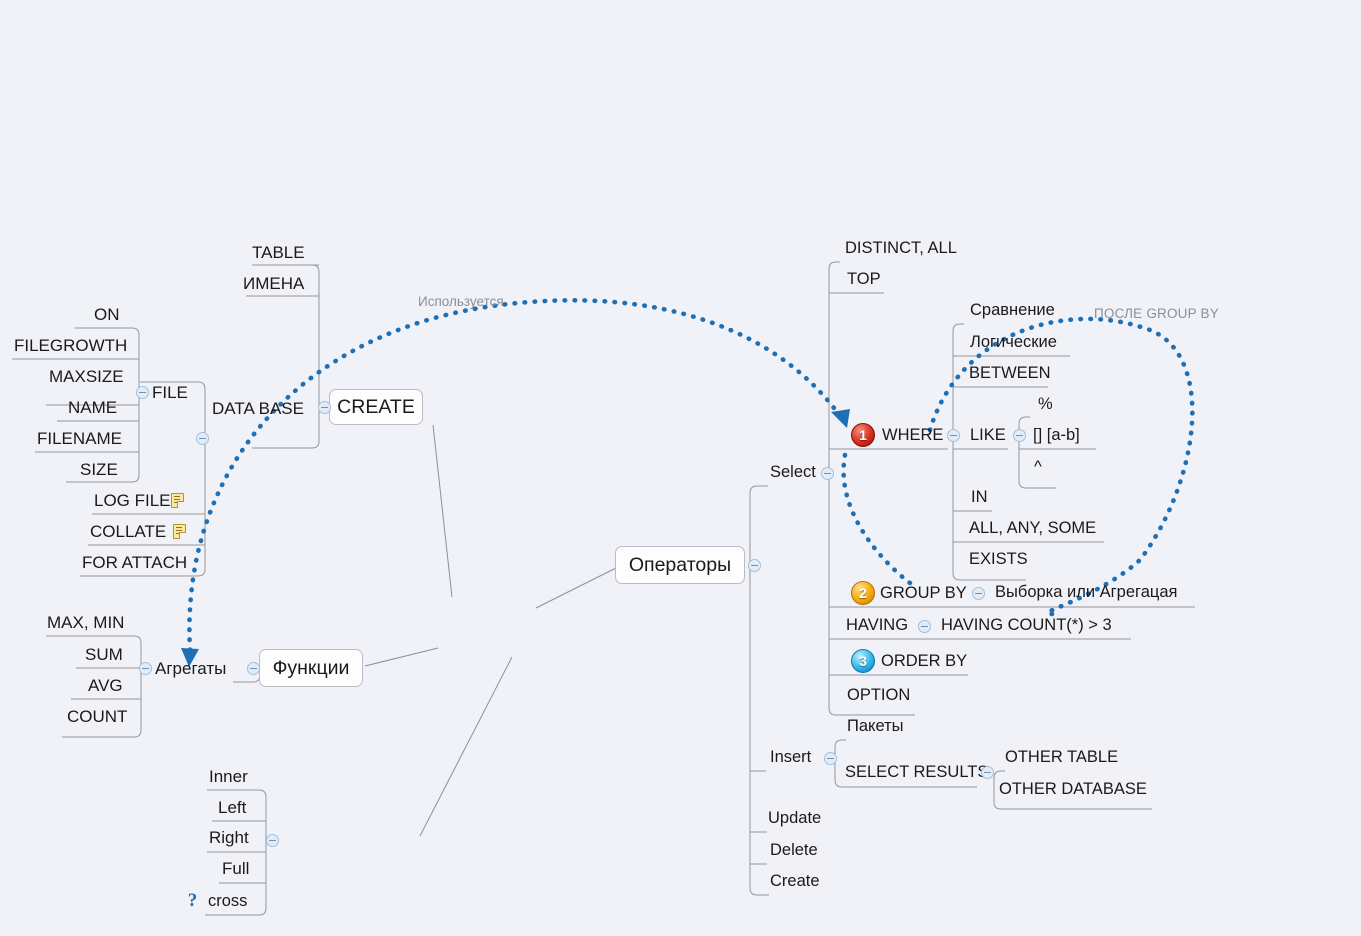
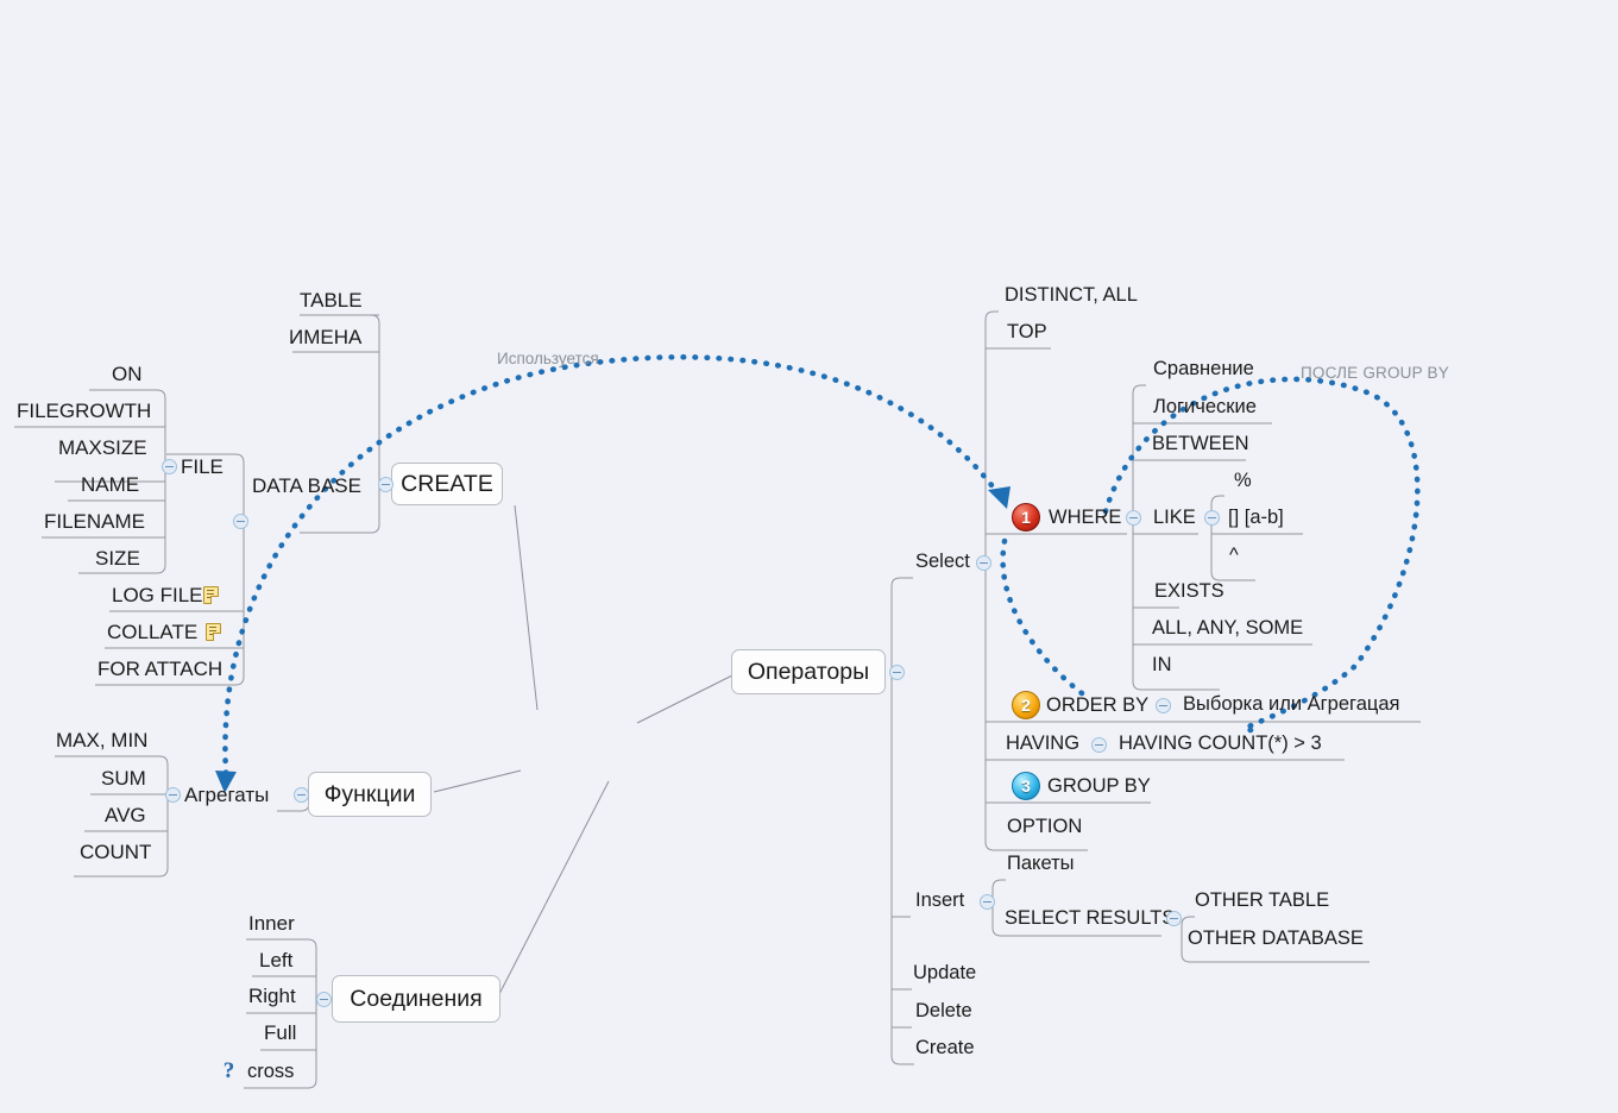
  CREATE
  Операторы
  Функции
+ Соединения
  TABLE
  ИМЕНА
  DATA BASE
  FILE
  LOG FILE
  COLLATE
  FOR ATTACH
  ON
  FILEGROWTH
  MAXSIZE
  NAME
  FILENAME
  SIZE
  Агрегаты
  MAX, MIN
  SUM
  AVG
  COUNT
  Inner
  Left
  Right
  Full
  ?
  cross
  Select
  Insert
  Update
  Delete
  Create
  DISTINCT, ALL
  TOP
  1
  WHERE
  2
- GROUP BY
+ ORDER BY
  HAVING
  3
- ORDER BY
+ GROUP BY
  OPTION
  Сравнение
  Логические
  BETWEEN
  LIKE
- IN
+ EXISTS
  ALL, ANY, SOME
- EXISTS
+ IN
  %
  [] [a-b]
  ^
  Выборка или Агрегацая
  HAVING COUNT(*) > 3
  Пакеты
  SELECT RESULT
  OTHER TABLE
  OTHER DATABASE
  Используется
  ПОСЛЕ GROUP BY
